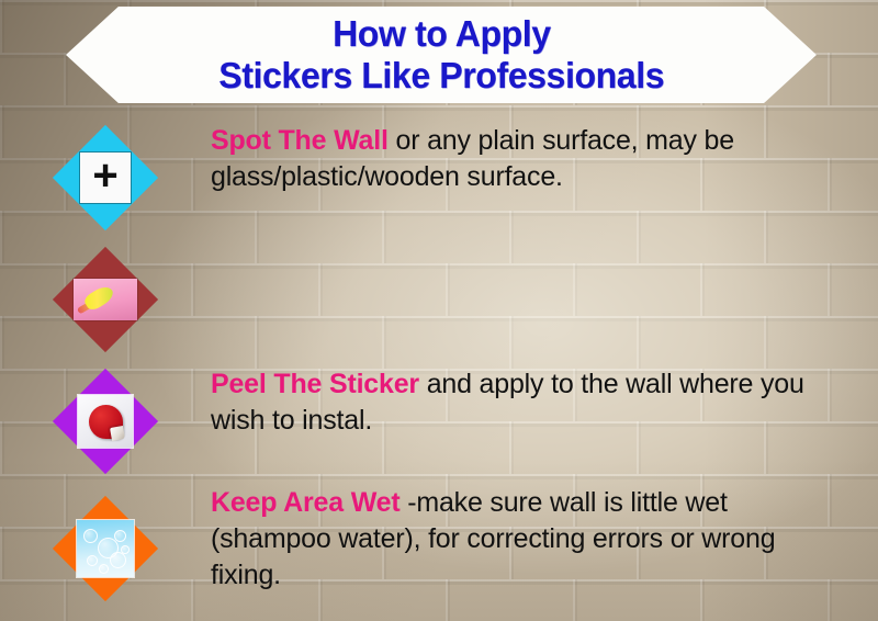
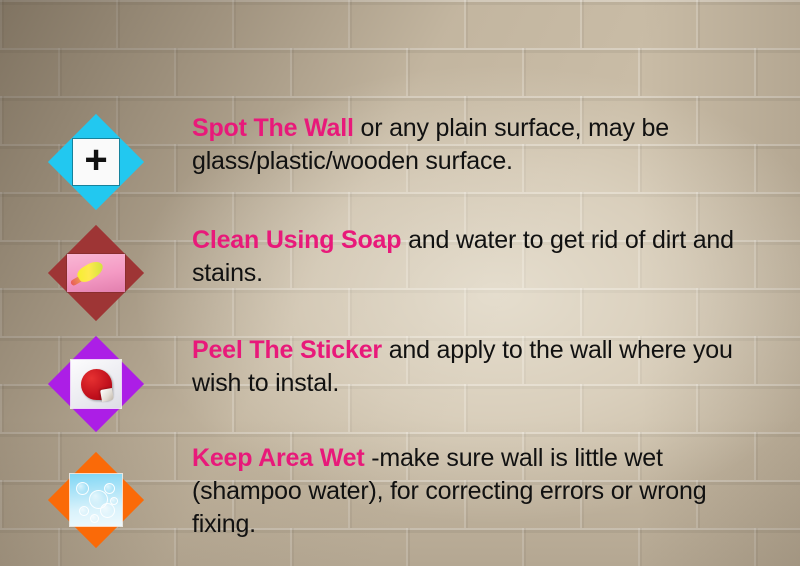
- How to Apply
- Stickers Like Professionals
  Spot The Wall or any plain surface, may be glass/plastic/wooden surface.
+ Clean Using Soap and water to get rid of dirt and stains.
  Peel The Sticker and apply to the wall where you wish to instal.
  Keep Area Wet -make sure wall is little wet (shampoo water), for correcting errors or wrong fixing.
